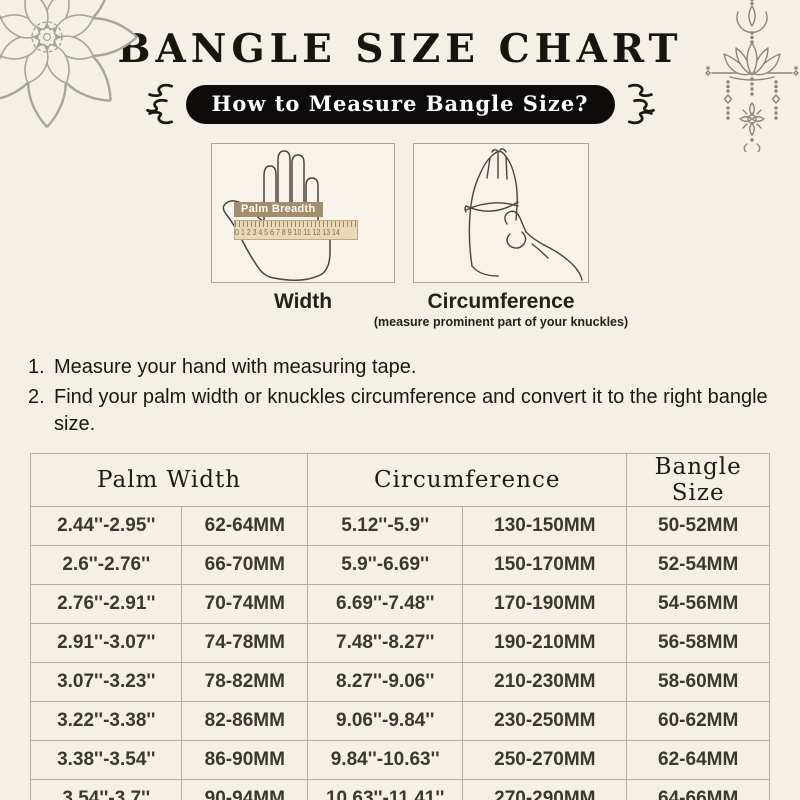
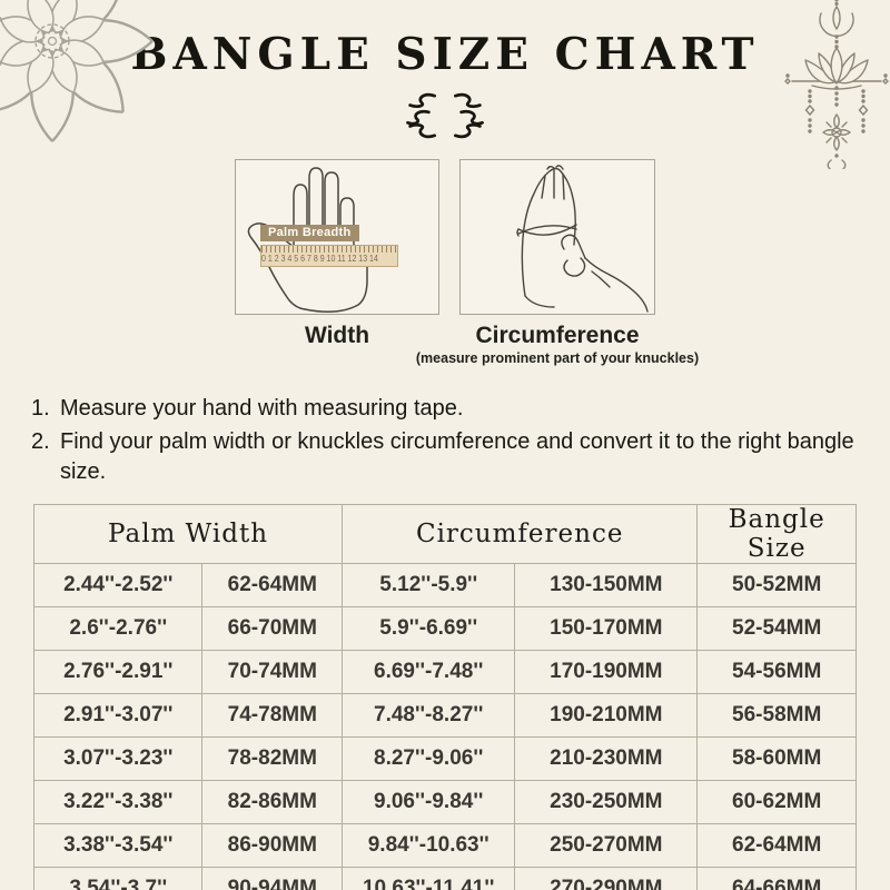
  BANGLE SIZE CHART
- How to Measure Bangle Size?
  0 1 2 3 4 5 6 7 8 9 10 11 12 13 14
  Palm Breadth
  Width
  Circumference
  (measure prominent part of your knuckles)
  1.
  Measure your hand with measuring tape.
  2.
  Find your palm width or knuckles circumference and convert it to the right bangle size.
  Palm Width	Circumference	Bangle Size
- 2.44''-2.95''	62-64MM	5.12''-5.9''	130-150MM	50-52MM
+ 2.44''-2.52''	62-64MM	5.12''-5.9''	130-150MM	50-52MM
  2.6''-2.76''	66-70MM	5.9''-6.69''	150-170MM	52-54MM
  2.76''-2.91''	70-74MM	6.69''-7.48''	170-190MM	54-56MM
  2.91''-3.07''	74-78MM	7.48''-8.27''	190-210MM	56-58MM
  3.07''-3.23''	78-82MM	8.27''-9.06''	210-230MM	58-60MM
  3.22''-3.38''	82-86MM	9.06''-9.84''	230-250MM	60-62MM
  3.38''-3.54''	86-90MM	9.84''-10.63''	250-270MM	62-64MM
  3.54''-3.7''	90-94MM	10.63''-11.41''	270-290MM	64-66MM
